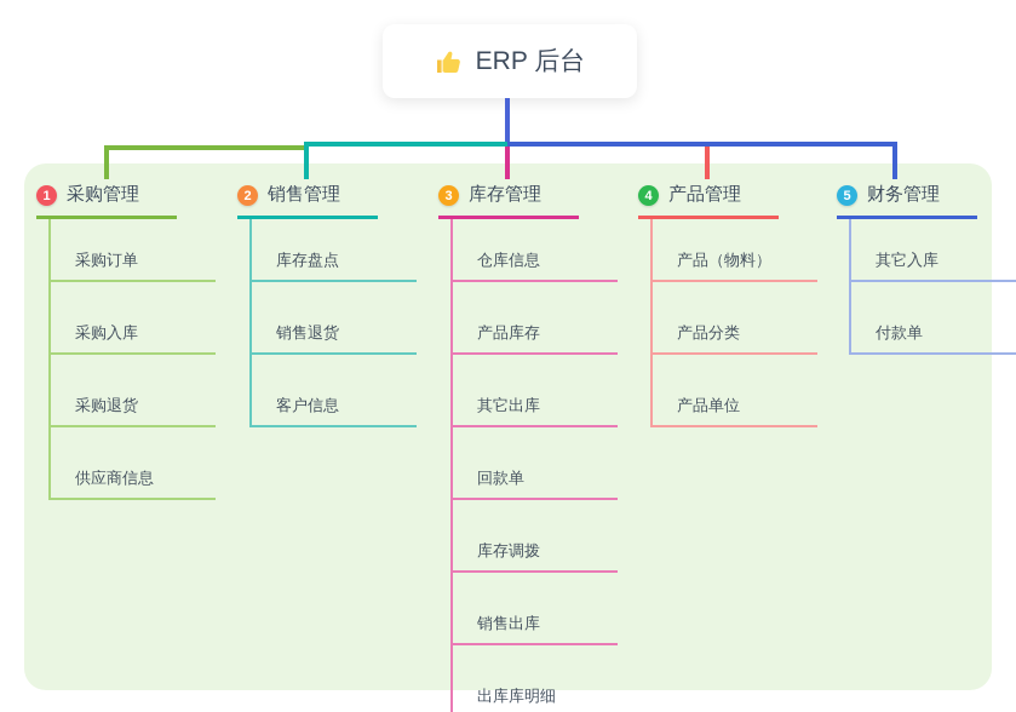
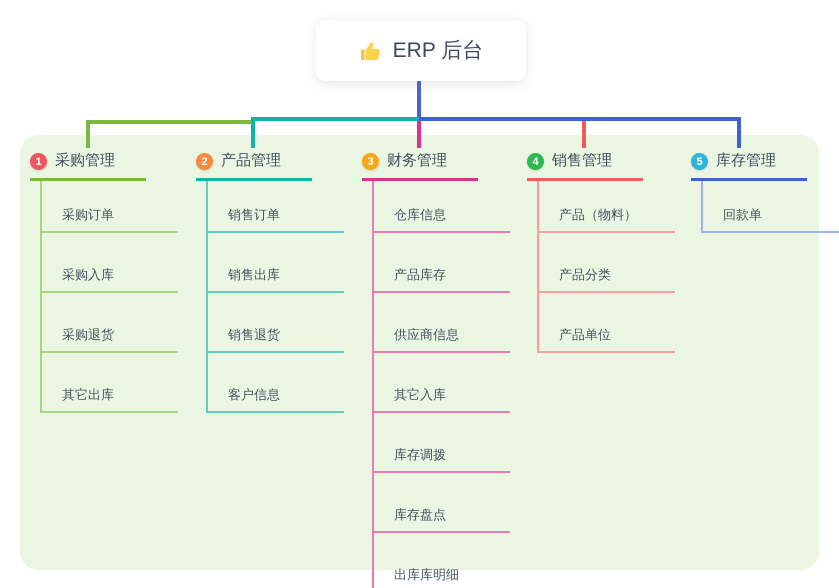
  ERP 后台
  1
  采购管理
  采购订单
  采购入库
  采购退货
- 供应商信息
+ 其它出库
  2
- 销售管理
+ 产品管理
+ 销售订单
- 库存盘点
+ 销售出库
  销售退货
  客户信息
  3
- 库存管理
+ 财务管理
  仓库信息
  产品库存
- 其它出库
+ 供应商信息
- 回款单
+ 其它入库
  库存调拨
- 销售出库
+ 库存盘点
  出库库明细
  4
- 产品管理
+ 销售管理
  产品（物料）
  产品分类
  产品单位
  5
- 财务管理
+ 库存管理
- 其它入库
+ 回款单
- 付款单
